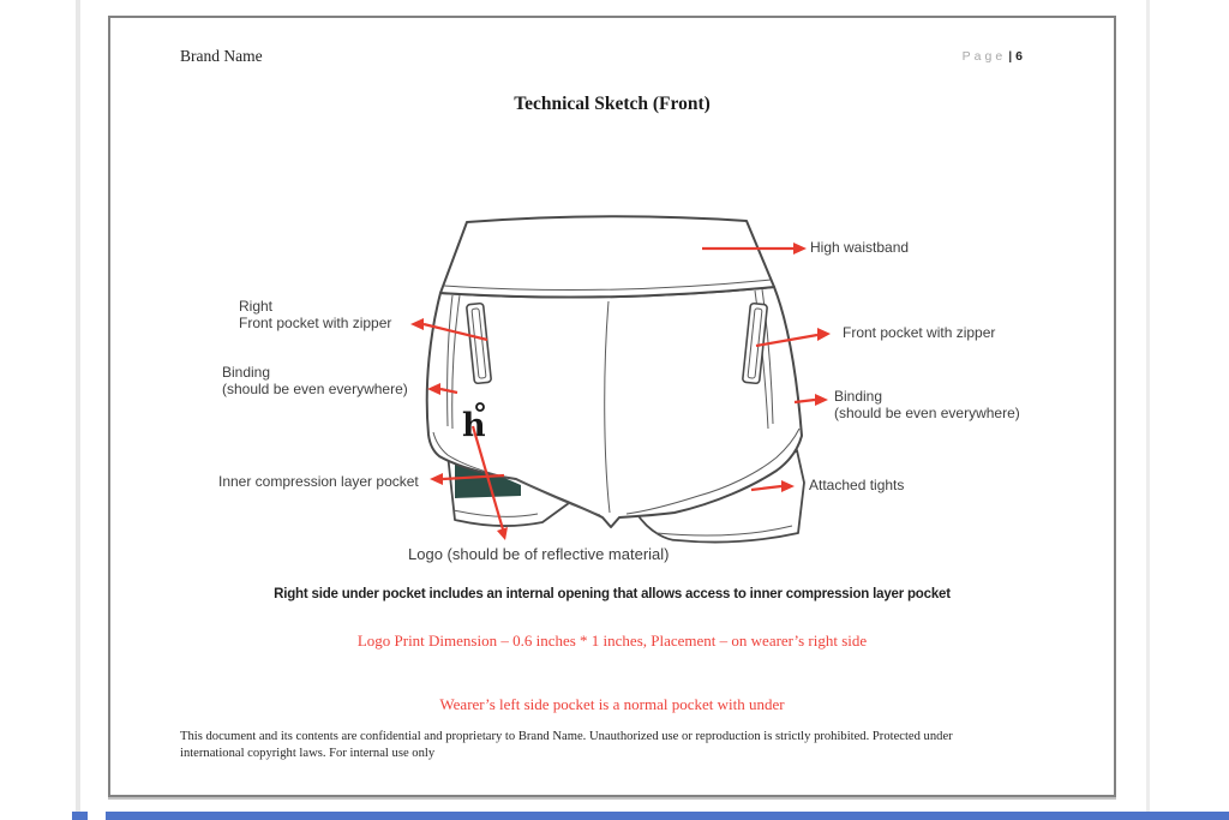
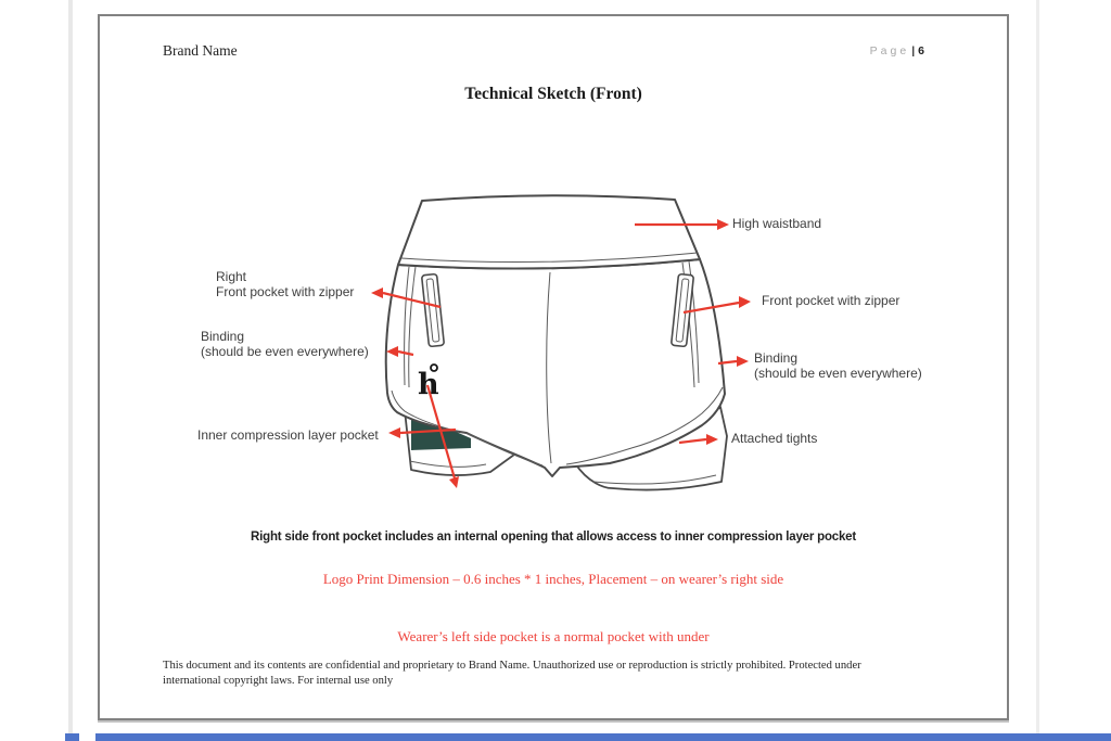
  Brand Name
  Page | 6
  Technical Sketch (Front)
  h
  High waistband
  Right
  Front pocket with zipper
  Front pocket with zipper
  Binding
  (should be even everywhere)
  Binding
  (should be even everywhere)
  Inner compression layer pocket
  Attached tights
- Logo (should be of reflective material)
- Right side under pocket includes an internal opening that allows access to inner compression layer pocket
+ Right side front pocket includes an internal opening that allows access to inner compression layer pocket
  Logo Print Dimension – 0.6 inches * 1 inches, Placement – on wearer’s right side
  Wearer’s left side pocket is a normal pocket with under
  This document and its contents are confidential and proprietary to Brand Name. Unauthorized use or reproduction is strictly prohibited. Protected under
  international copyright laws. For internal use only
